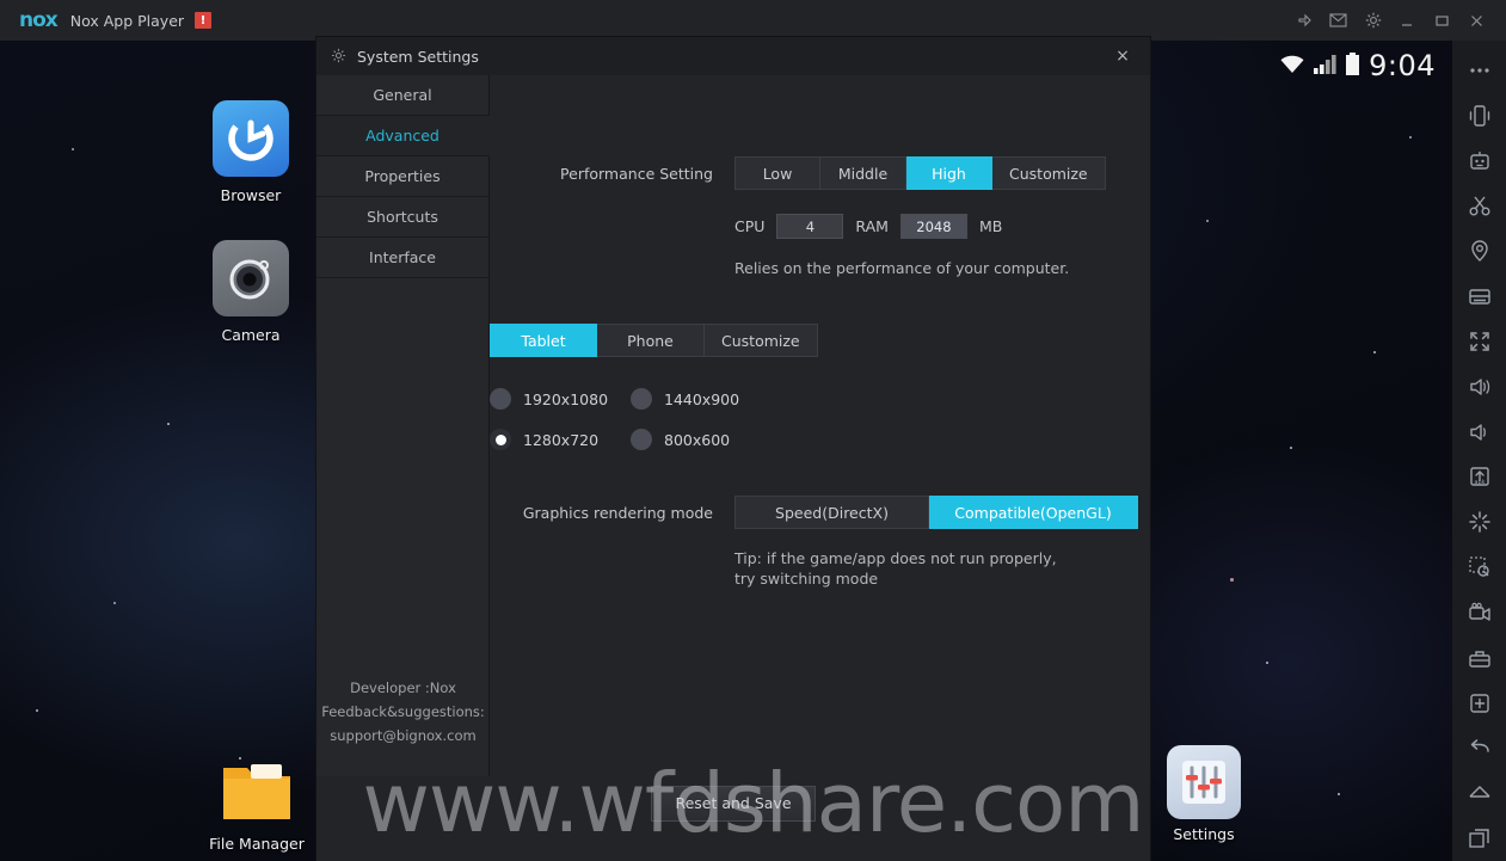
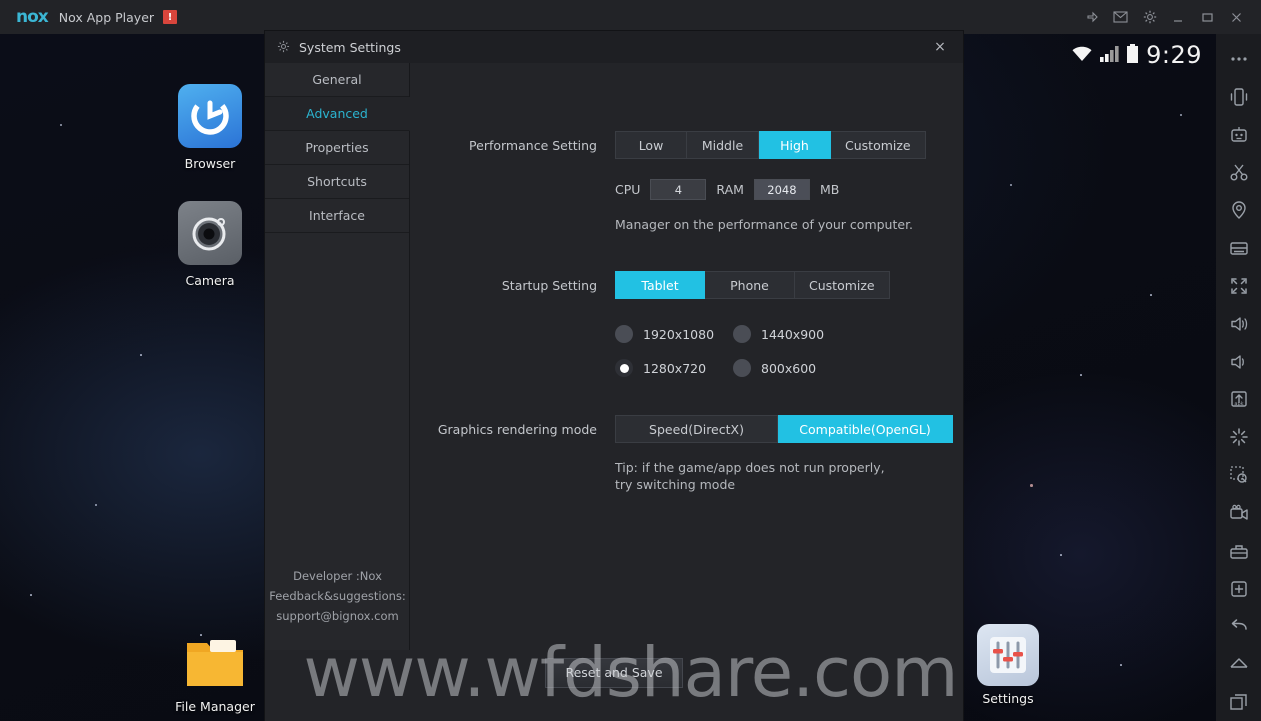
  nox
  Nox App Player
  !
- 9:04
+ 9:29
  Browser
  Camera
  File Manager
  Settings
  System Settings
  ×
  General
  Advanced
  Properties
  Shortcuts
  Interface
  Developer :Nox
  Feedback&suggestions:
  support@bignox.com
  Performance Setting
  Low
  Middle
  High
  Customize
  CPU
  4
  RAM
  2048
  MB
- Relies on the performance of your computer.
+ Manager on the performance of your computer.
+ Startup Setting
  Tablet
  Phone
  Customize
  1920x1080
  1440x900
  1280x720
  800x600
  Graphics rendering mode
  Speed(DirectX)
  Compatible(OpenGL)
  Tip: if the game/app does not run properly, try switching mode
  Reset and Save
  www.wfdshare.com
